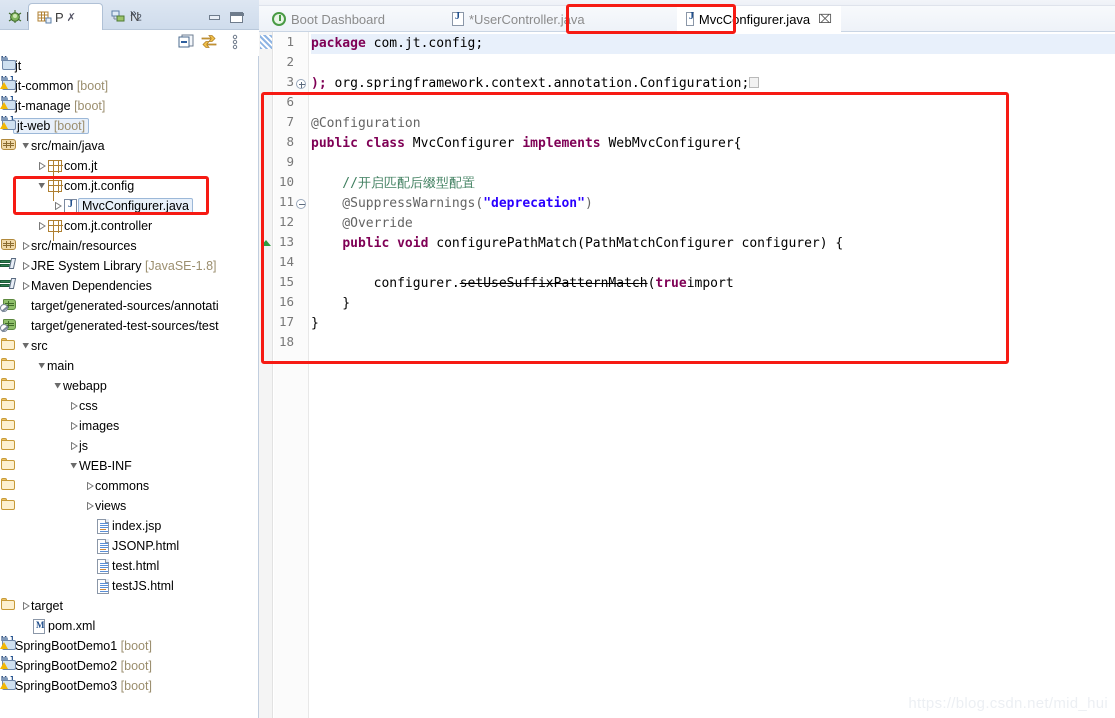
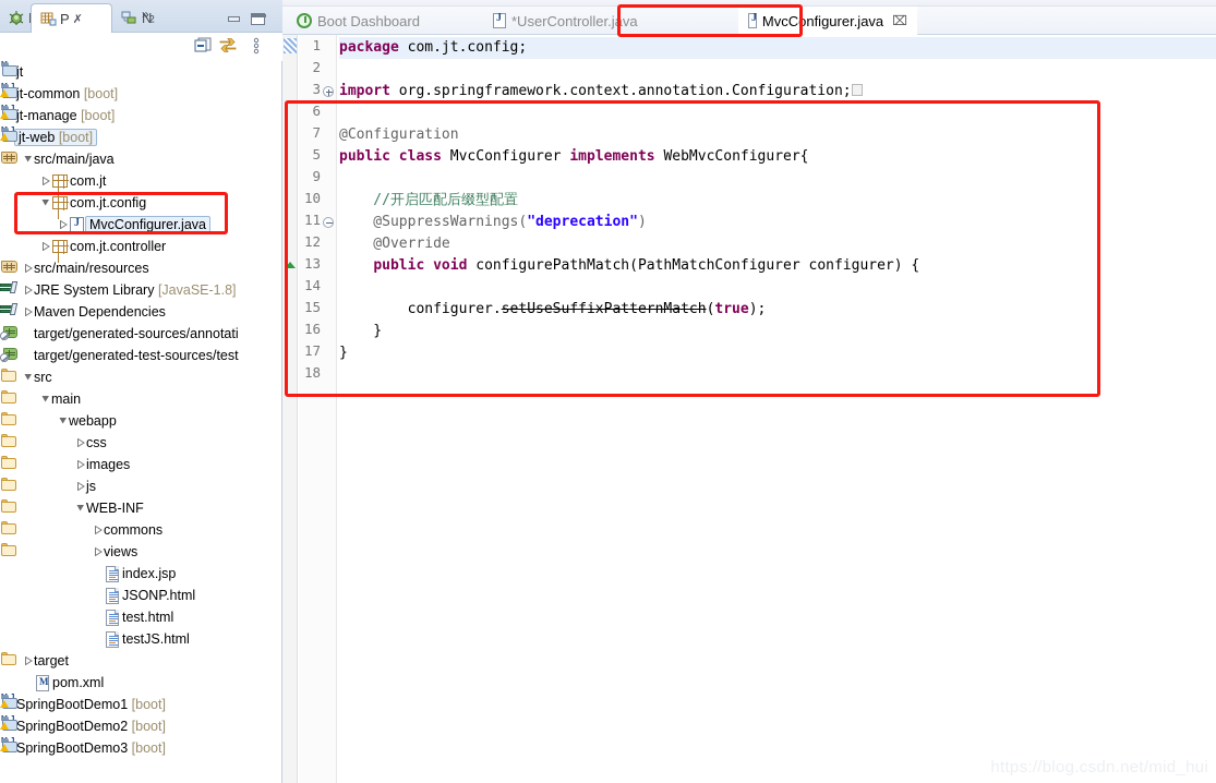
  P
  ✗
  N
  »2
  jt
  jt-common [boot]
  jt-manage [boot]
  jt-web [boot]
  src/main/java
  com.jt
  com.jt.config
  J
  MvcConfigurer.java
  com.jt.controller
  src/main/resources
  JRE System Library [JavaSE-1.8]
  Maven Dependencies
  target/generated-sources/annotati
  target/generated-test-sources/test
  src
  main
  webapp
  css
  images
  js
  WEB-INF
  commons
  views
  index.jsp
  JSONP.html
  test.html
  testJS.html
  target
  M
  pom.xml
  SpringBootDemo1 [boot]
  SpringBootDemo2 [boot]
  SpringBootDemo3 [boot]
  Boot Dashboard
  J
  *UserController.java
  J
  MvcConfigurer.java
  ⌧
  1
  2
  3
  6
  7
- 8
+ 5
  9
  10
  11
  12
  13
  14
  15
  16
  17
  18
  package com.jt.config;
- ); org.springframework.context.annotation.Configuration;
+ import org.springframework.context.annotation.Configuration;
  @Configuration
  public class MvcConfigurer implements WebMvcConfigurer{
  //开启匹配后缀型配置
  @SuppressWarnings("deprecation")
  @Override
  public void configurePathMatch(PathMatchConfigurer configurer) {
- configurer.setUseSuffixPatternMatch(trueimport
+ configurer.setUseSuffixPatternMatch(true);
  }
  }
